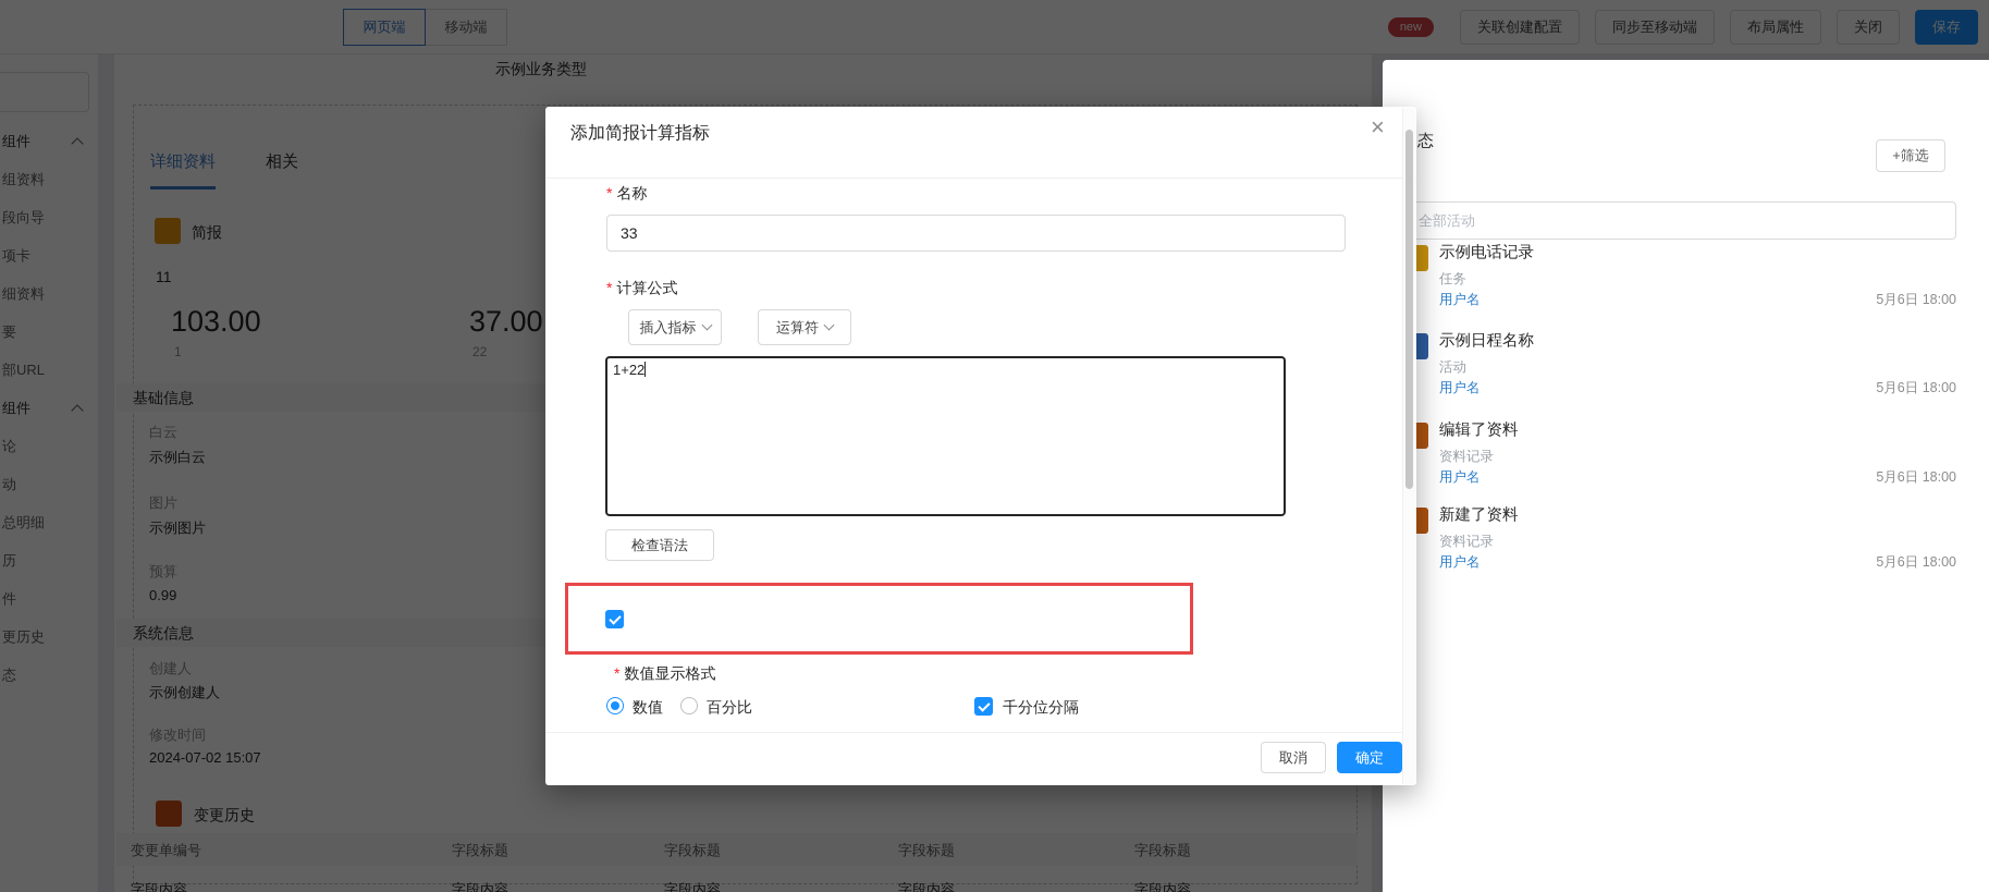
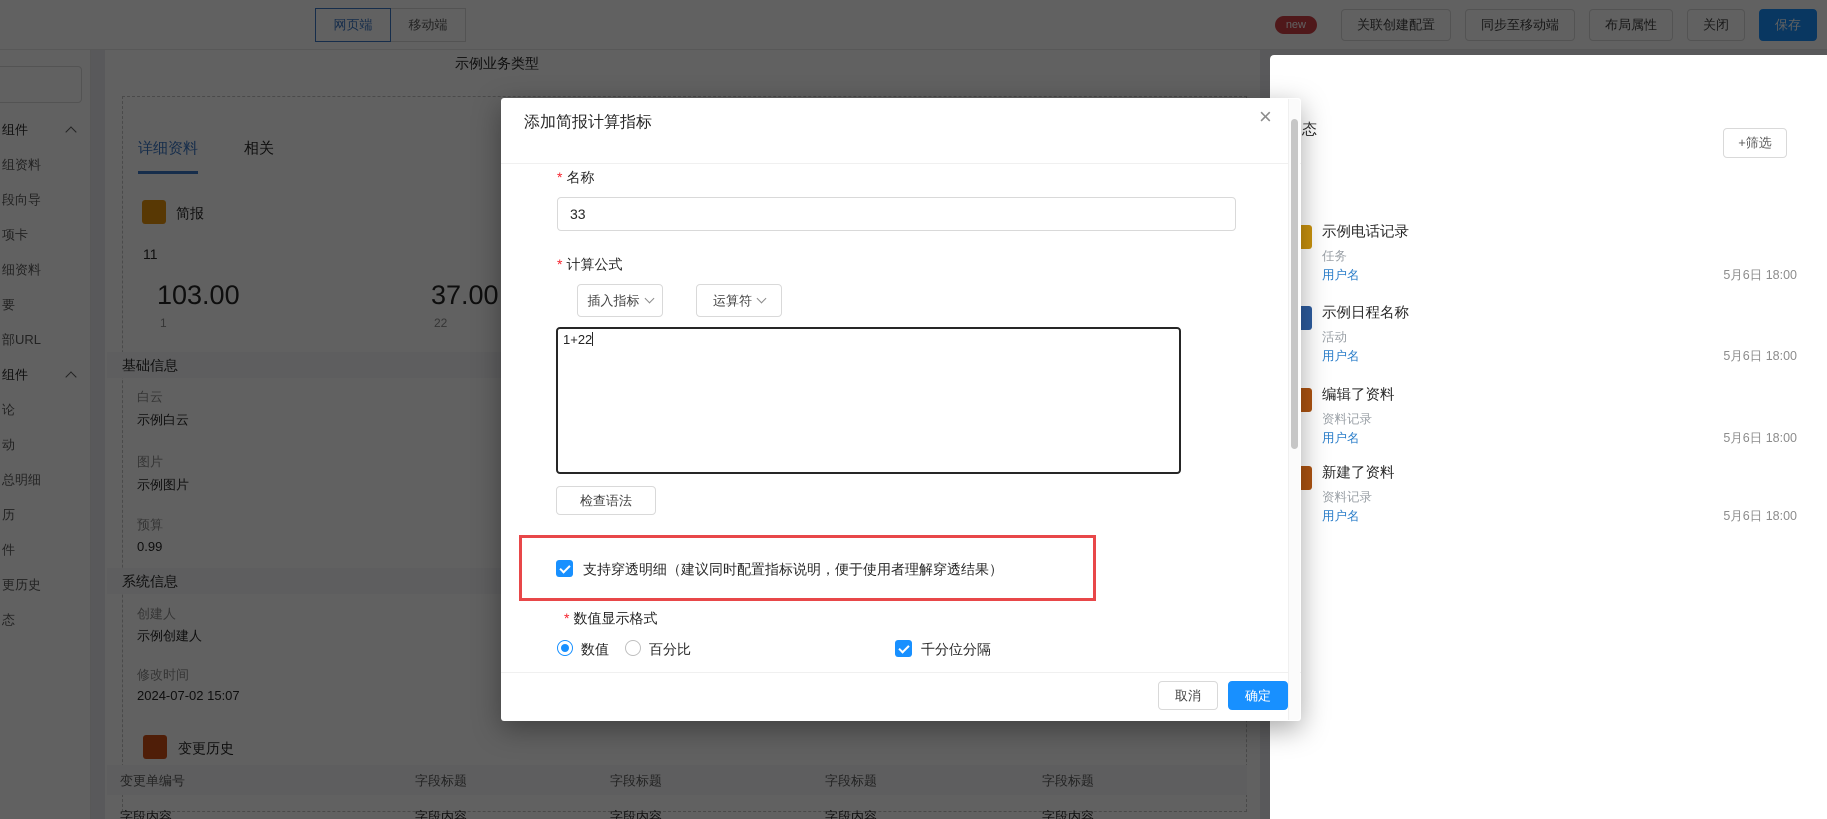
  网页端
  移动端
  new
  关联创建配置
  同步至移动端
  布局属性
  关闭
  保存
  示例业务类型
  组件
  组资料
  段向导
  项卡
  细资料
  要
  部URL
  组件
  论
  动
  总明细
  历
  件
  更历史
  态
  详细资料
  相关
  简报
  11
  103.00
  1
  37.00
  22
  基础信息
  白云
  示例白云
  图片
  示例图片
  预算
  0.99
  系统信息
  创建人
  示例创建人
  修改时间
  2024-07-02 15:07
  变更历史
  变更单编号
  字段标题
  字段标题
  字段标题
  字段标题
  字段内容
  字段内容
  字段内容
  字段内容
  字段内容
  +筛选
- 全部活动
  示例电话记录
  任务
  用户名
  5月6日 18:00
  示例日程名称
  活动
  用户名
  5月6日 18:00
  编辑了资料
  资料记录
  用户名
  5月6日 18:00
  新建了资料
  资料记录
  用户名
  5月6日 18:00
  添加简报计算指标
  ×
  * 名称
  33
  * 计算公式
  插入指标
  运算符
  1+22
  检查语法
+ 支持穿透明细（建议同时配置指标说明，便于使用者理解穿透结果）
  * 数值显示格式
  数值
  百分比
  千分位分隔
  取消
  确定
